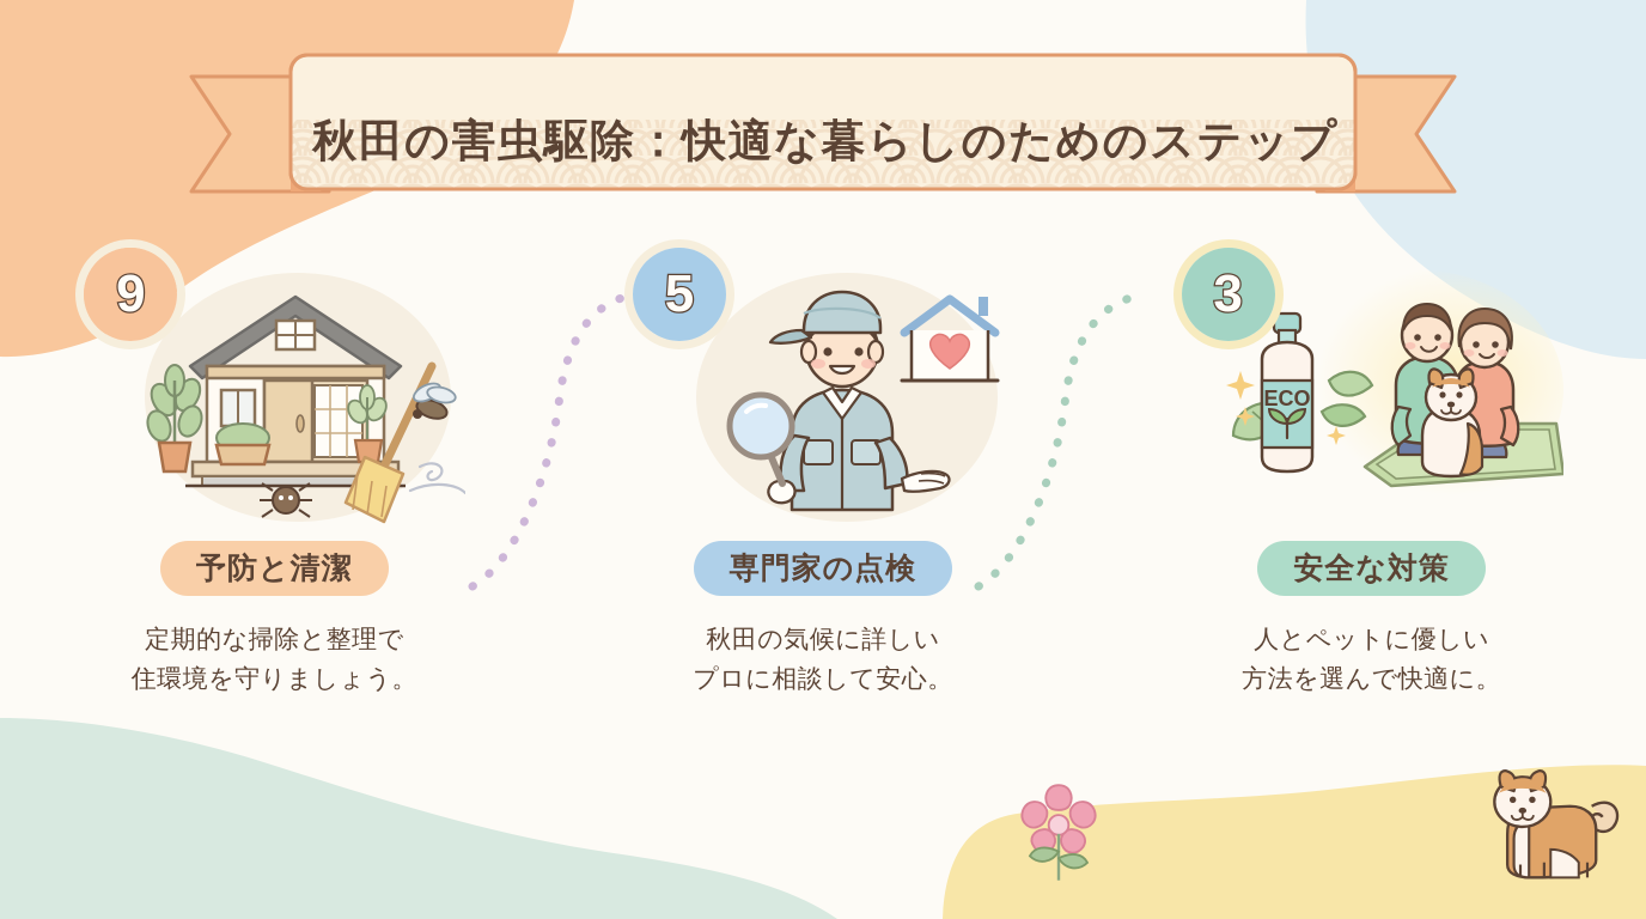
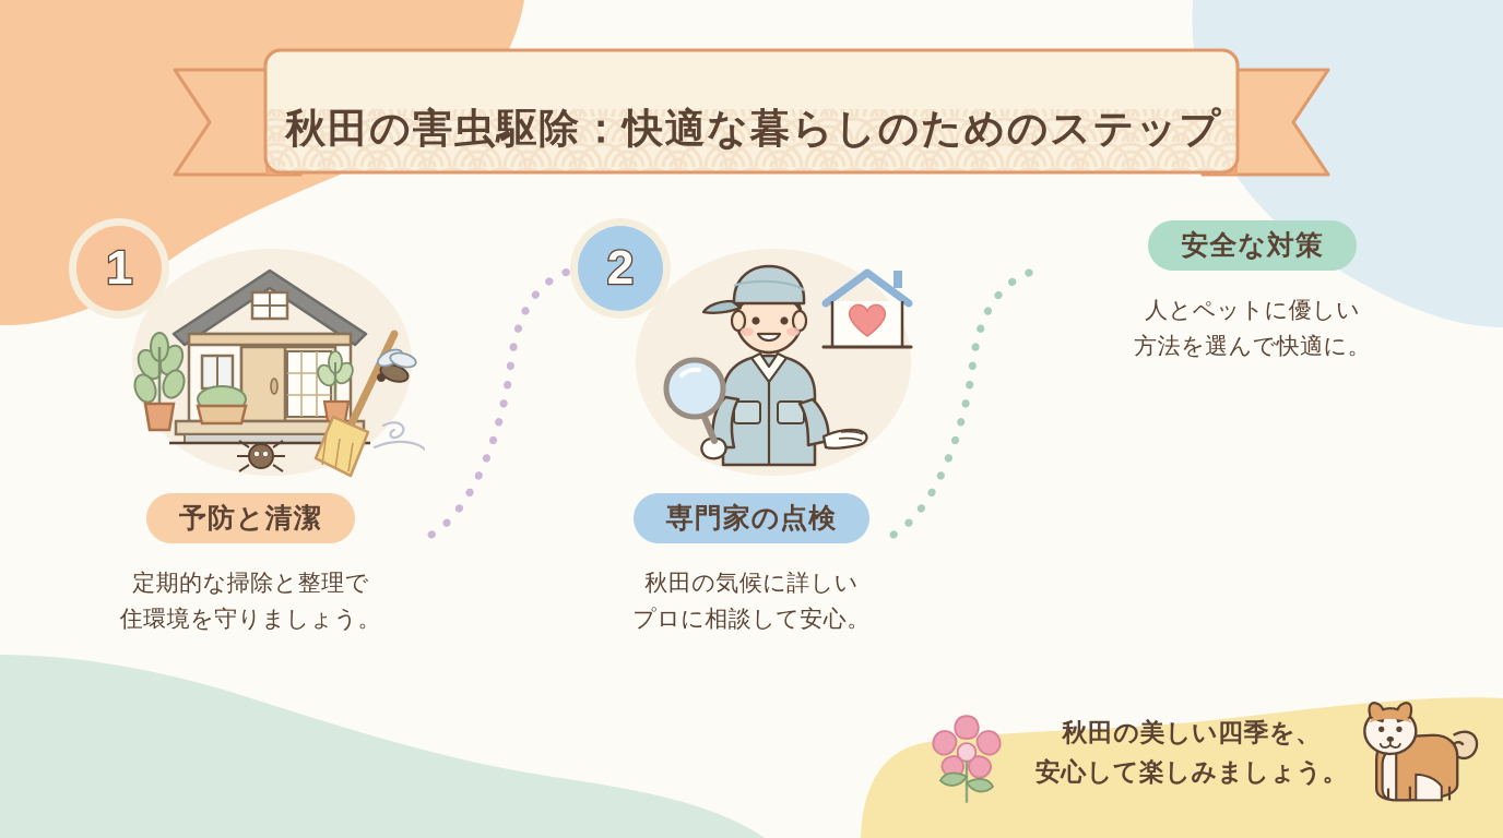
  秋田の害虫駆除：快適な暮らしのためのステップ
- 9
+ 1
  予防と清潔
  定期的な掃除と整理で
  住環境を守りましょう。
- 5
+ 2
  専門家の点検
  秋田の気候に詳しい
  プロに相談して安心。
- ECO
- 3
  安全な対策
  人とペットに優しい
  方法を選んで快適に。
+ 秋田の美しい四季を、
+ 安心して楽しみましょう。
